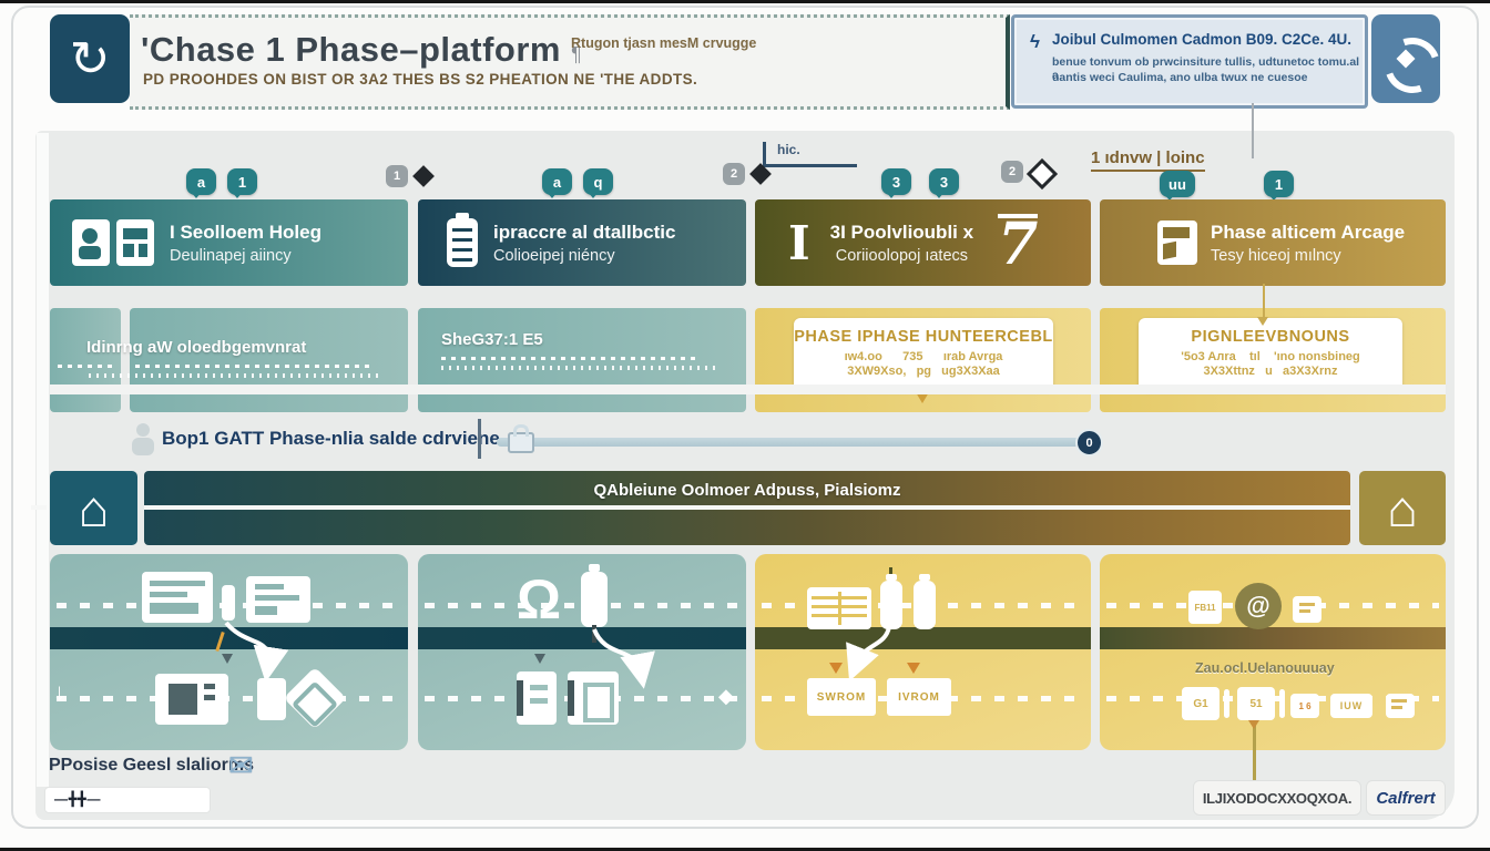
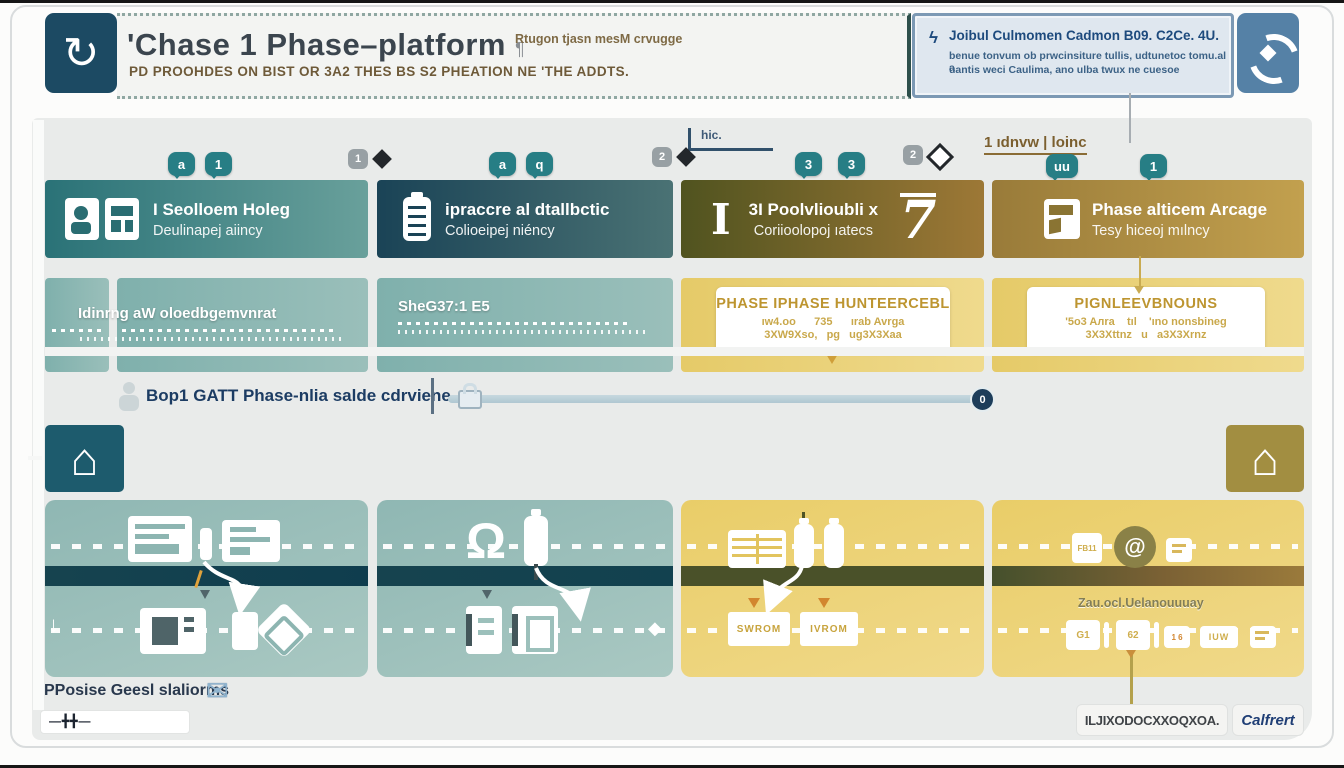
  ↻
  'Chase 1 Phase–platform ¶
  PD PROOHDES ON BIST OR 3A2 THES BS S2 PHEATION NE 'THE ADDTS.
  Rtugon tjasn mesM crvugge
  ϟ
  Joibul Culmomen Cadmon B09. C2Ce. 4U.
  benue tonvum ob prwcinsiture tullis, udtunetoc tomu.al a
  uantis weci Caulima, ano ulba twux ne cuesoe
  hic.
  1 ıdnvw | loinc
  a
  1
  a
  q
  3
  3
  uu
  1
  1
  2
  2
  I Seolloem Holeg
  Deulinapej aiincy
  ipraccre al dtallbctic
  Colioeipej niéncy
  I
  3I Poolvlioubli x
  Coriioolopoj ıatecs
  7
  Phase alticem Arcage
  Tesy hiceoj mılncy
  Idinrng aW oloedbgemvnrat
  SheG37:1 E5
  PHASE IPHASE HUNTEERCEBL
  ıw4.oo 735 ırab Avrga
  3XW9Xso, pg ug3X3Xaa
  PIGNLEEVBNOUNS
  '5o3 Aлra tıl 'ıno nonsbineg
  3X3Xttnz u a3X3Xrnz
  Bop1 GATT Phase-nlia salde cdrviene
  0
  ⌂
- QAbleiune Oolmoer Adpuss, Pialsiomz
  ⌂
  Ω
  ◆
  ↓
  SWROM
  IVROM
  FB11
  @
  Zau.ocl.Uelanouuuay
  G1
- 51
+ 62
  1 6
  IUW
  PPosise Geesl slaliorms
  ✉
  ―╋╋―
  ILJIXODOCXXOQXOA.
  Calfrert
